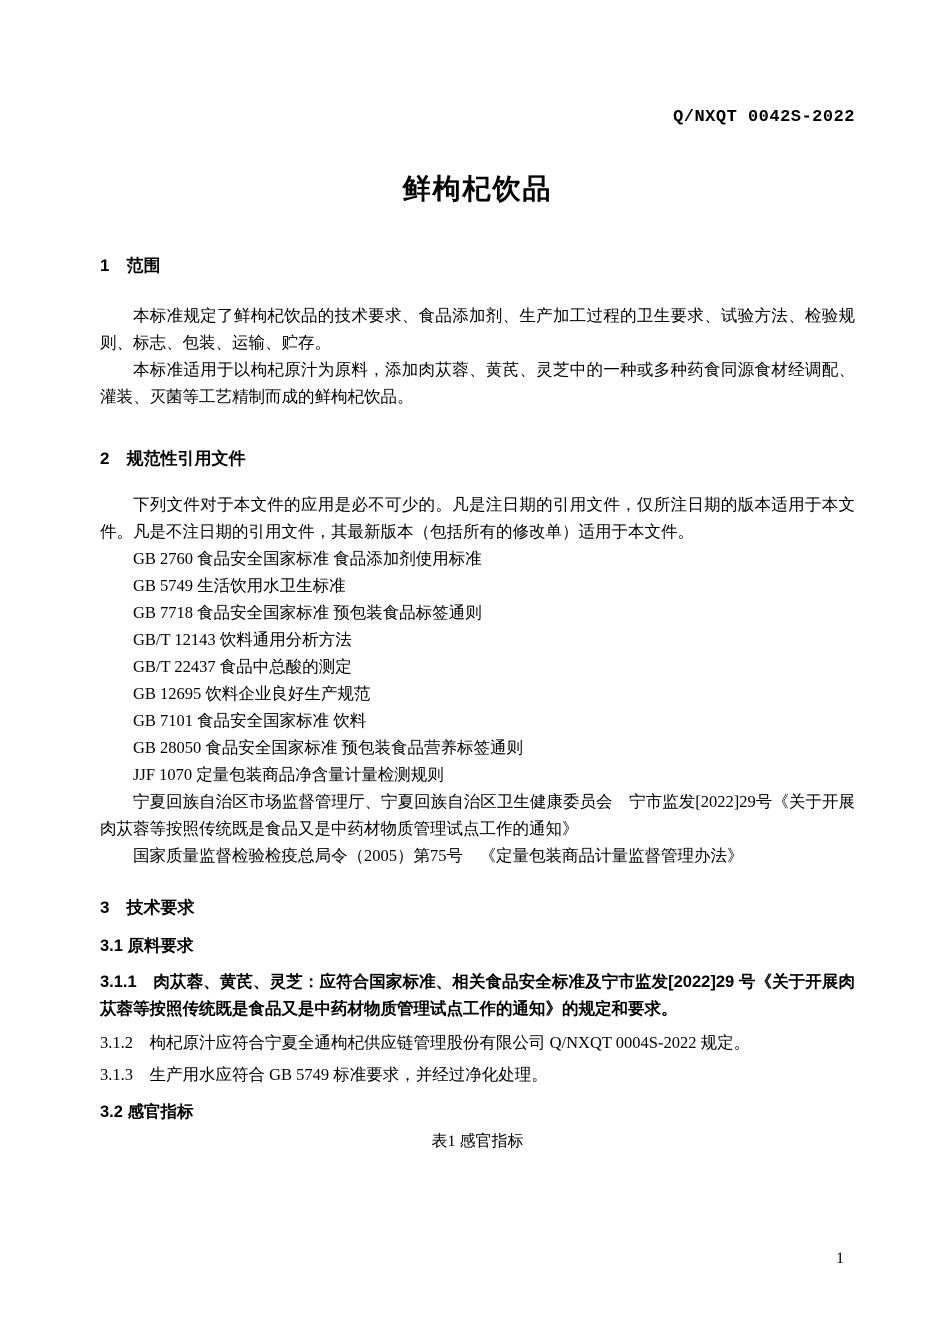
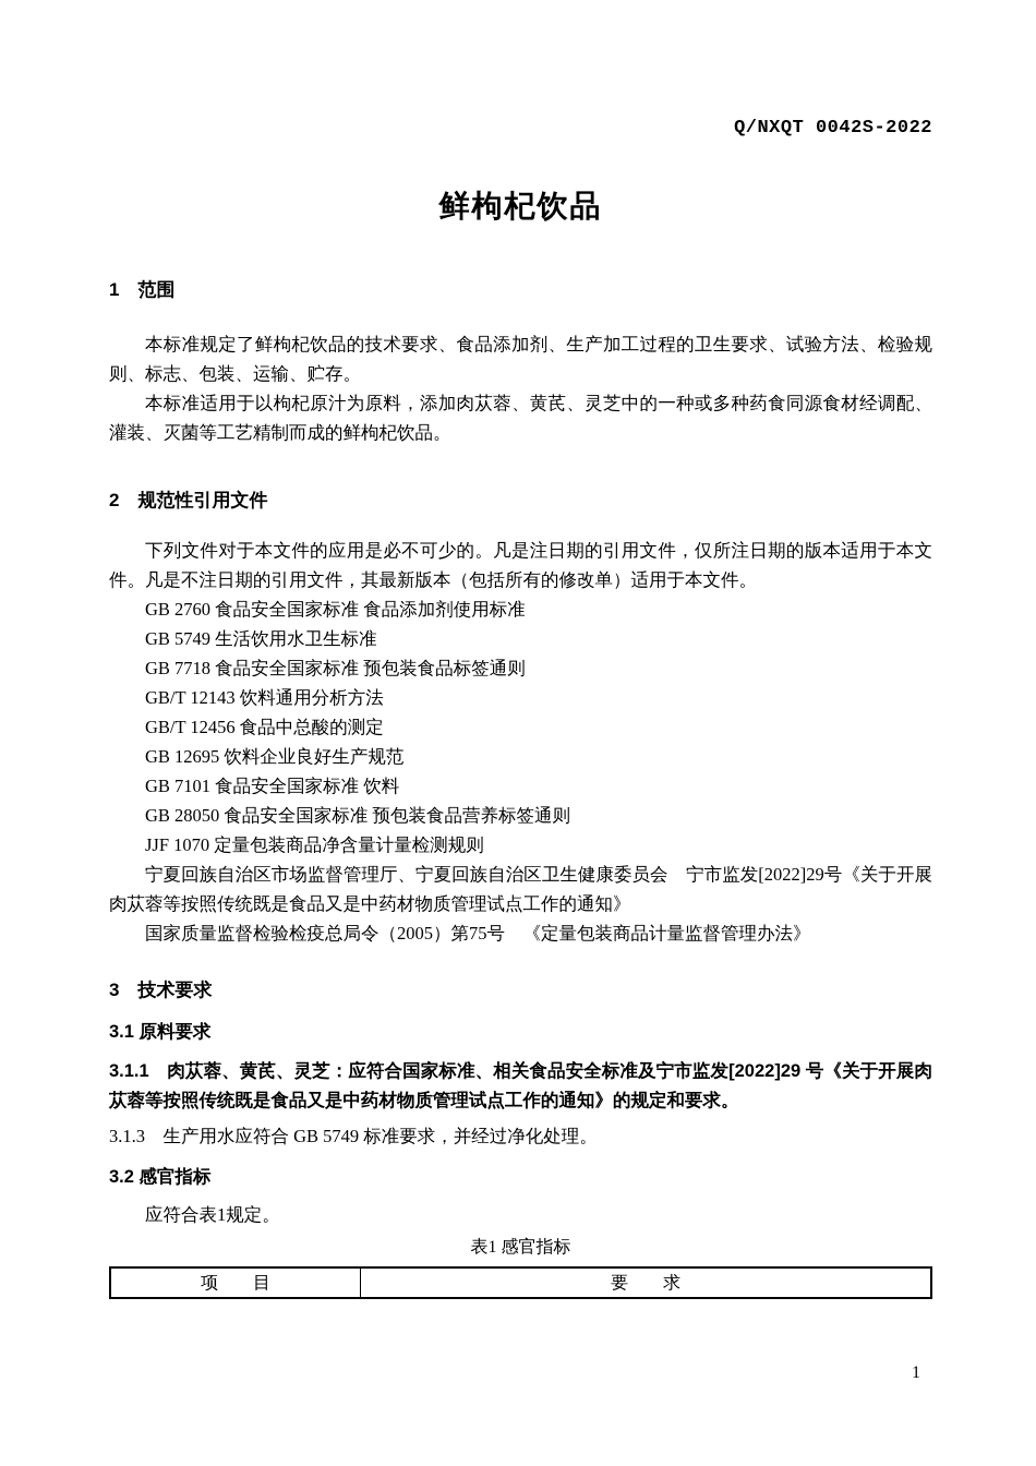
  Q/NXQT 0042S-2022
  鲜枸杞饮品
  1 范围
  本标准规定了鲜枸杞饮品的技术要求、食品添加剂、生产加工过程的卫生要求、试验方法、检验规则、标志、包装、运输、贮存。
  本标准适用于以枸杞原汁为原料，添加肉苁蓉、黄芪、灵芝中的一种或多种药食同源食材经调配、灌装、灭菌等工艺精制而成的鲜枸杞饮品。
  2 规范性引用文件
  下列文件对于本文件的应用是必不可少的。凡是注日期的引用文件，仅所注日期的版本适用于本文件。凡是不注日期的引用文件，其最新版本（包括所有的修改单）适用于本文件。
  GB 2760 食品安全国家标准 食品添加剂使用标准
  GB 5749 生活饮用水卫生标准
  GB 7718 食品安全国家标准 预包装食品标签通则
  GB/T 12143 饮料通用分析方法
- GB/T 22437 食品中总酸的测定
+ GB/T 12456 食品中总酸的测定
  GB 12695 饮料企业良好生产规范
  GB 7101 食品安全国家标准 饮料
  GB 28050 食品安全国家标准 预包装食品营养标签通则
  JJF 1070 定量包装商品净含量计量检测规则
  宁夏回族自治区市场监督管理厅、宁夏回族自治区卫生健康委员会 宁市监发[2022]29号《关于开展肉苁蓉等按照传统既是食品又是中药材物质管理试点工作的通知》
  国家质量监督检验检疫总局令（2005）第75号 《定量包装商品计量监督管理办法》
  3 技术要求
  3.1 原料要求
  3.1.1 肉苁蓉、黄芪、灵芝：应符合国家标准、相关食品安全标准及宁市监发[2022]29 号《关于开展肉苁蓉等按照传统既是食品又是中药材物质管理试点工作的通知》的规定和要求。
- 3.1.2 枸杞原汁应符合宁夏全通枸杞供应链管理股份有限公司 Q/NXQT 0004S-2022 规定。
  3.1.3 生产用水应符合 GB 5749 标准要求，并经过净化处理。
  3.2 感官指标
+ 应符合表1规定。
  表1 感官指标
+ 项 目	要 求
  1
